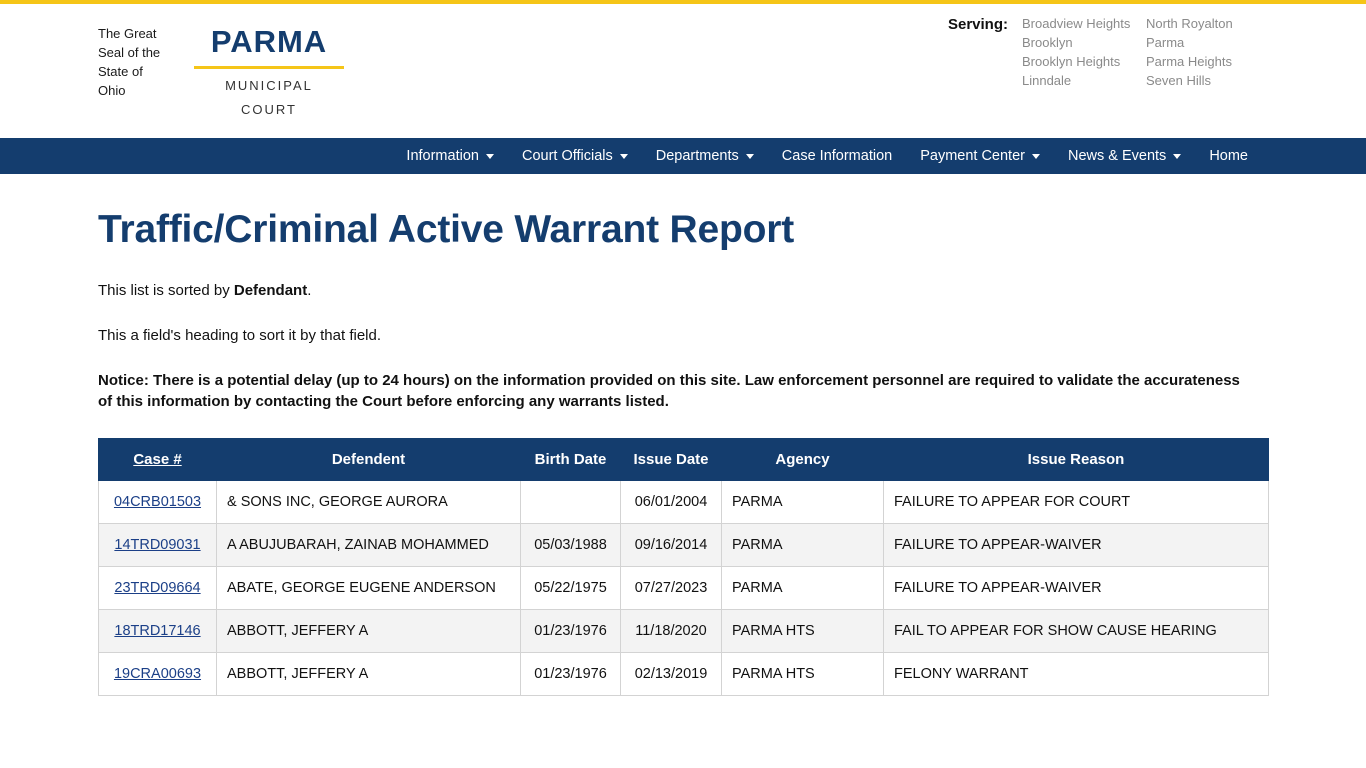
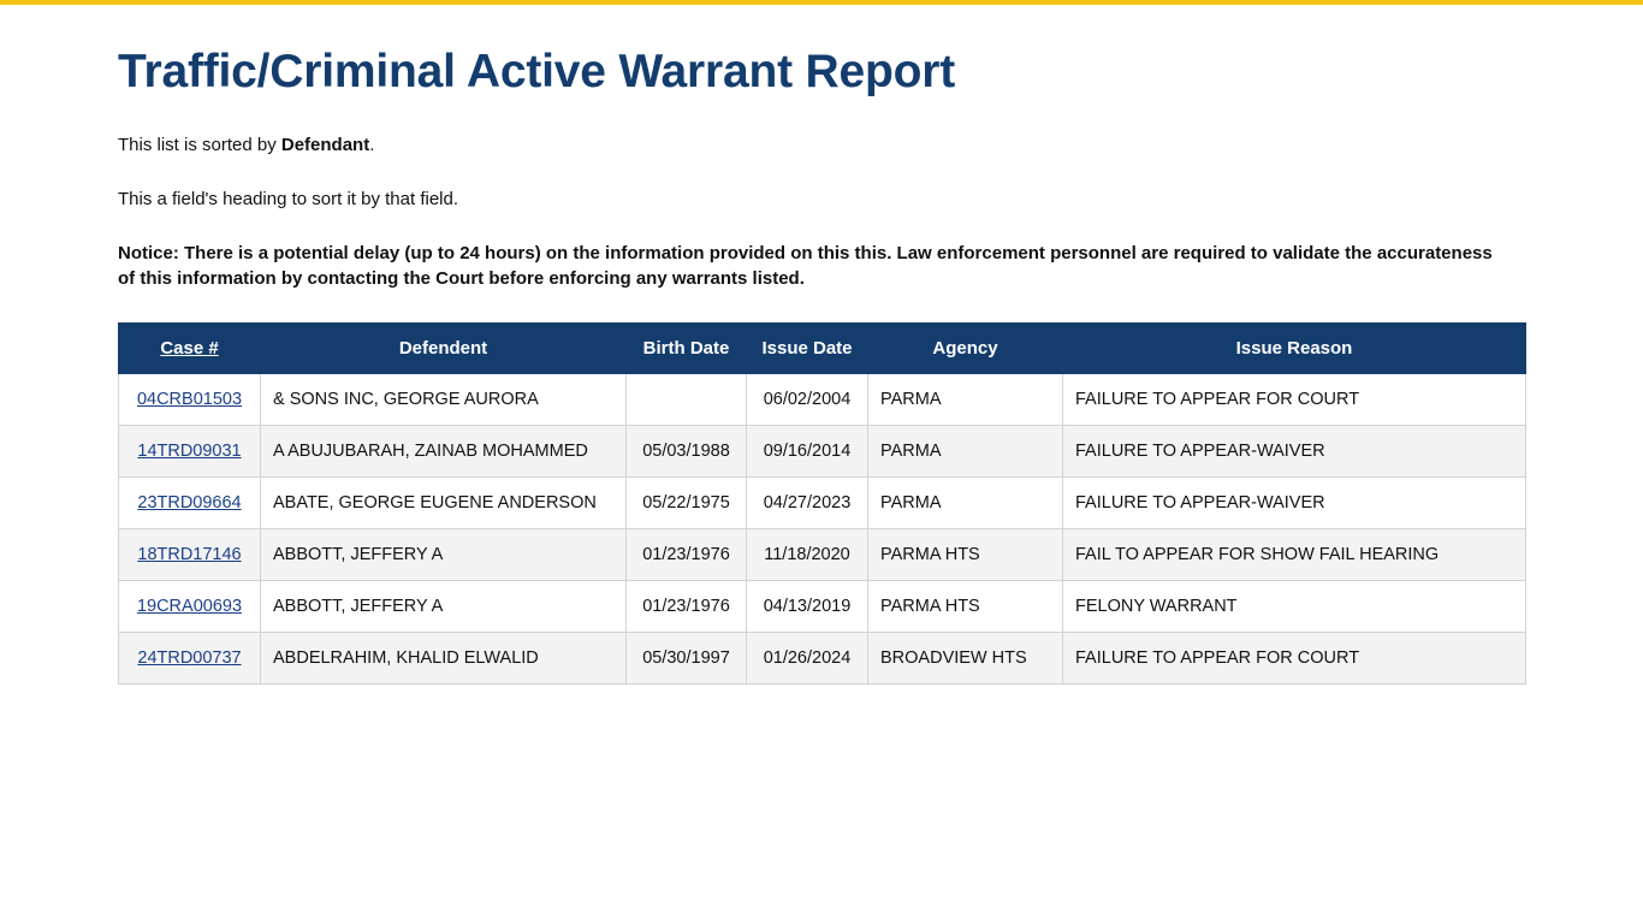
- The Great Seal of the State of Ohio
- PARMA
- MUNICIPAL
- COURT
- Serving:
- Broadview Heights
- Brooklyn
- Brooklyn Heights
- Linndale
- North Royalton
- Parma
- Parma Heights
- Seven Hills
- Information
- Court Officials
- Departments
- Case Information
- Payment Center
- News & Events
- Home
  Traffic/Criminal Active Warrant Report
  This list is sorted by Defendant.
  This a field's heading to sort it by that field.
- Notice: There is a potential delay (up to 24 hours) on the information provided on this site. Law enforcement personnel are required to validate the accurateness of this information by contacting the Court before enforcing any warrants listed.
+ Notice: There is a potential delay (up to 24 hours) on the information provided on this this. Law enforcement personnel are required to validate the accurateness of this information by contacting the Court before enforcing any warrants listed.
  Case #	Defendent	Birth Date	Issue Date	Agency	Issue Reason
- 04CRB01503	& SONS INC, GEORGE AURORA		06/01/2004	PARMA	FAILURE TO APPEAR FOR COURT
+ 04CRB01503	& SONS INC, GEORGE AURORA		06/02/2004	PARMA	FAILURE TO APPEAR FOR COURT
  14TRD09031	A ABUJUBARAH, ZAINAB MOHAMMED	05/03/1988	09/16/2014	PARMA	FAILURE TO APPEAR-WAIVER
- 23TRD09664	ABATE, GEORGE EUGENE ANDERSON	05/22/1975	07/27/2023	PARMA	FAILURE TO APPEAR-WAIVER
+ 23TRD09664	ABATE, GEORGE EUGENE ANDERSON	05/22/1975	04/27/2023	PARMA	FAILURE TO APPEAR-WAIVER
- 18TRD17146	ABBOTT, JEFFERY A	01/23/1976	11/18/2020	PARMA HTS	FAIL TO APPEAR FOR SHOW CAUSE HEARING
+ 18TRD17146	ABBOTT, JEFFERY A	01/23/1976	11/18/2020	PARMA HTS	FAIL TO APPEAR FOR SHOW FAIL HEARING
- 19CRA00693	ABBOTT, JEFFERY A	01/23/1976	02/13/2019	PARMA HTS	FELONY WARRANT
+ 19CRA00693	ABBOTT, JEFFERY A	01/23/1976	04/13/2019	PARMA HTS	FELONY WARRANT
+ 24TRD00737	ABDELRAHIM, KHALID ELWALID	05/30/1997	01/26/2024	BROADVIEW HTS	FAILURE TO APPEAR FOR COURT
